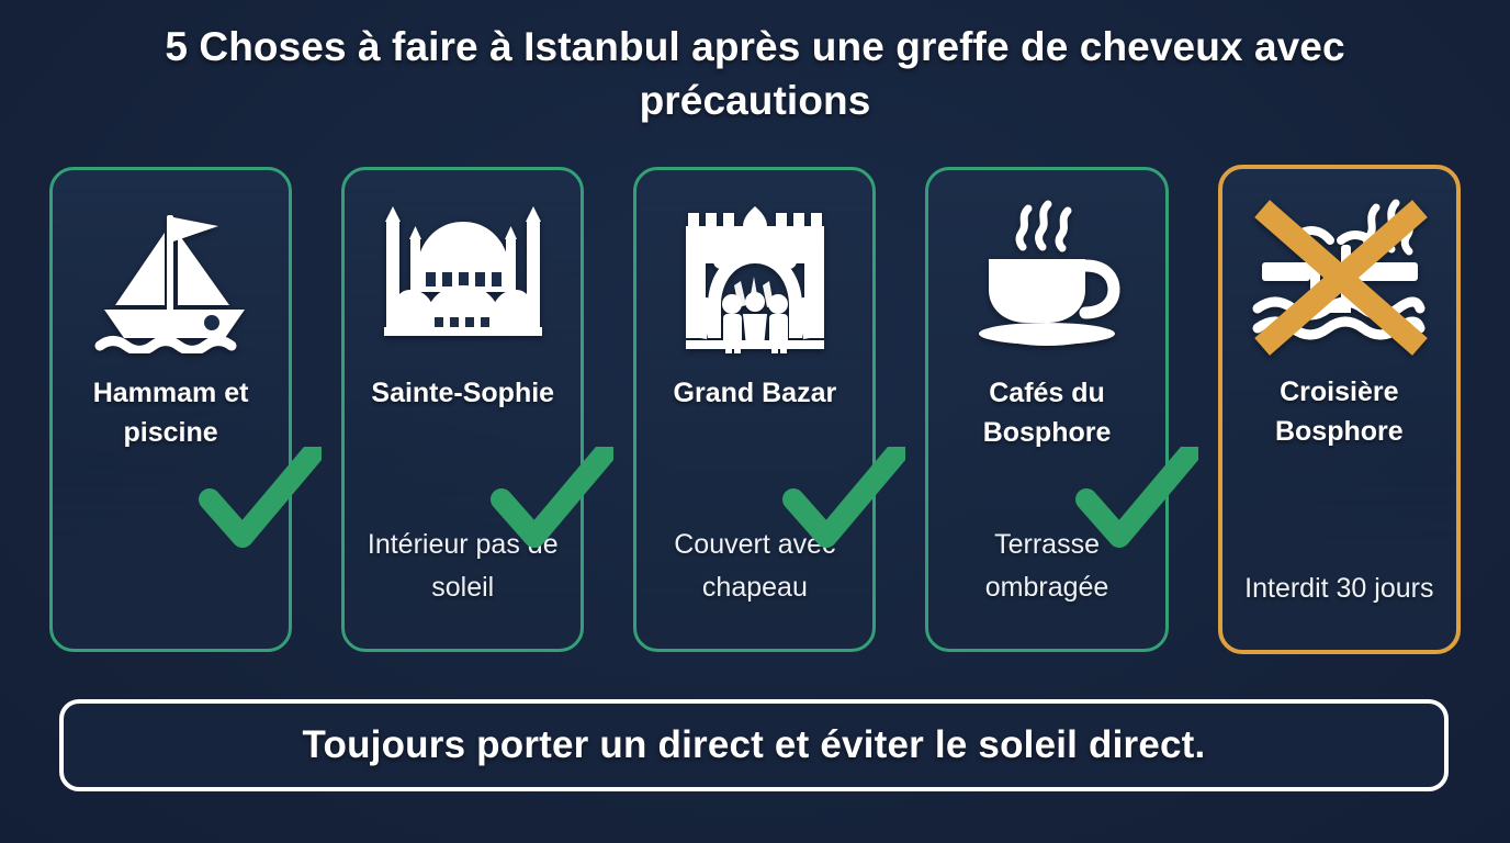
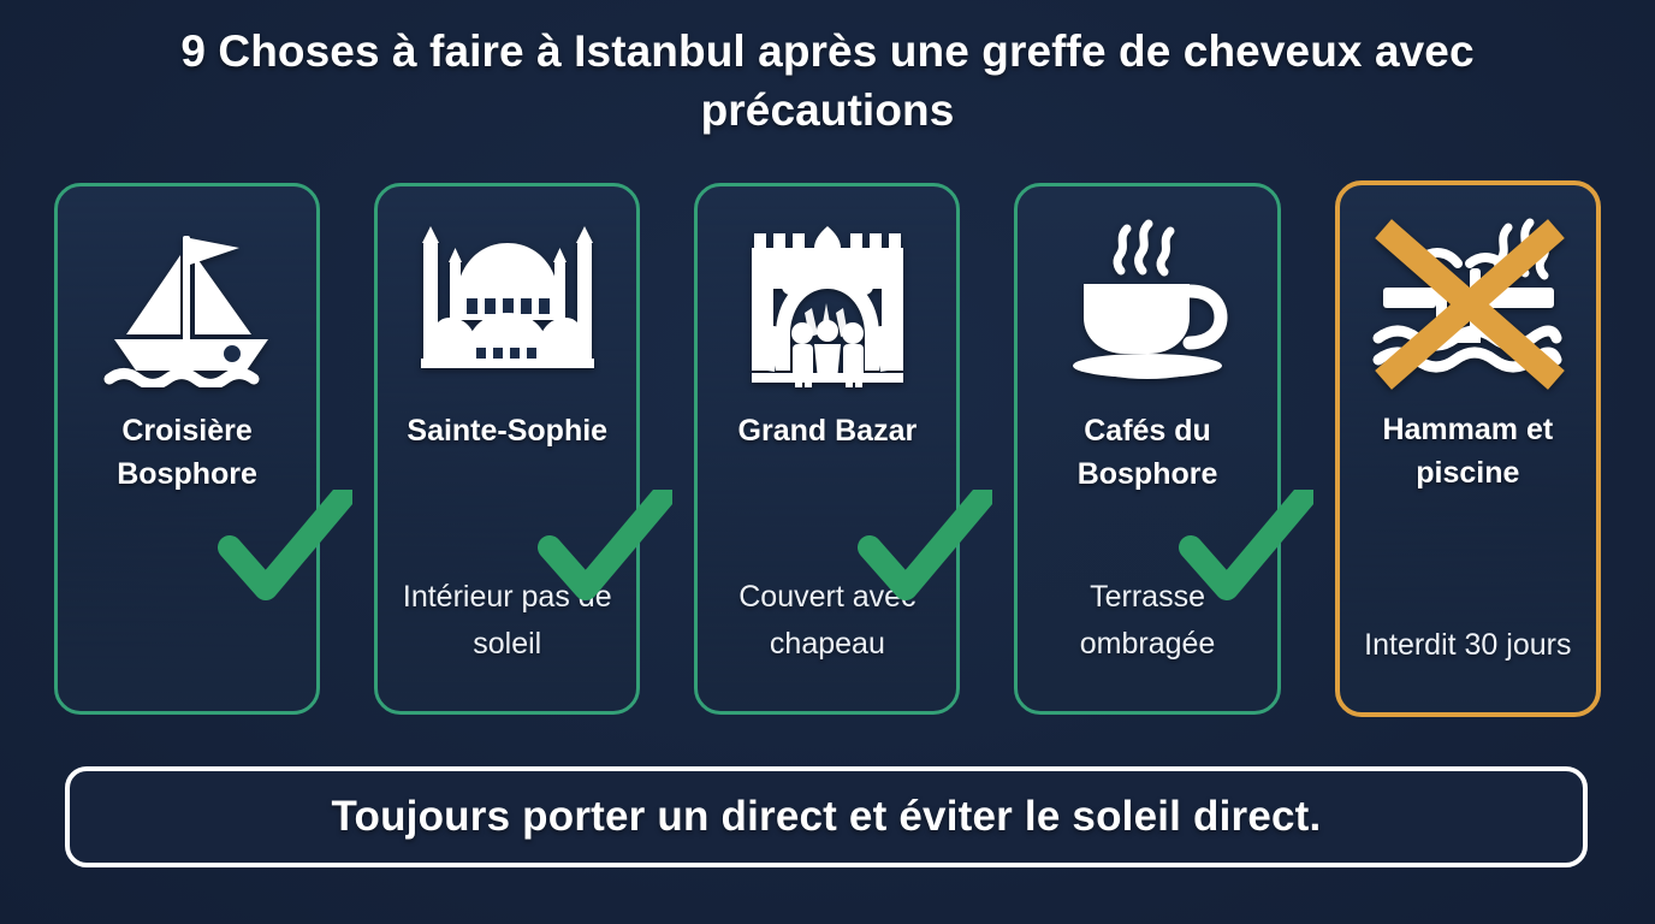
- 5 Choses à faire à Istanbul après une greffe de cheveux avec précautions
+ 9 Choses à faire à Istanbul après une greffe de cheveux avec précautions
- Hammam et piscine
+ Croisière Bosphore
  Sainte-Sophie
  Intérieur pase soleil
  Grand Bazar
  Couvert ave chapeau
  Cafés du Bosphore
  Terrasse ombragée
- Croisière Bosphore
+ Hammam et piscine
  Interdit 30 jours
  Toujours porter un direct et éviter le soleil direct.
